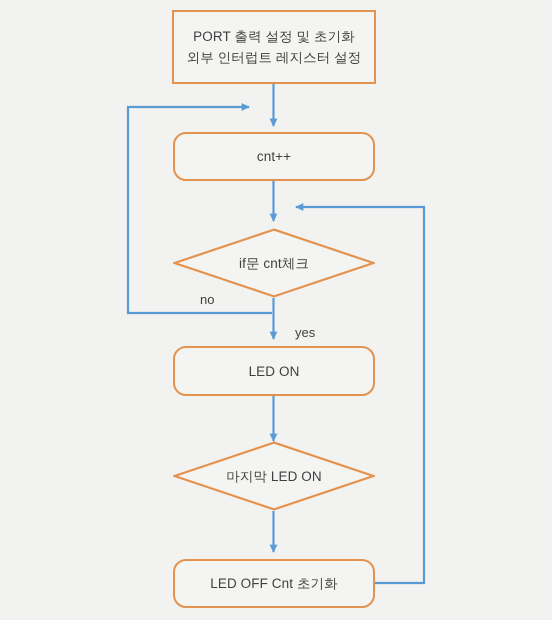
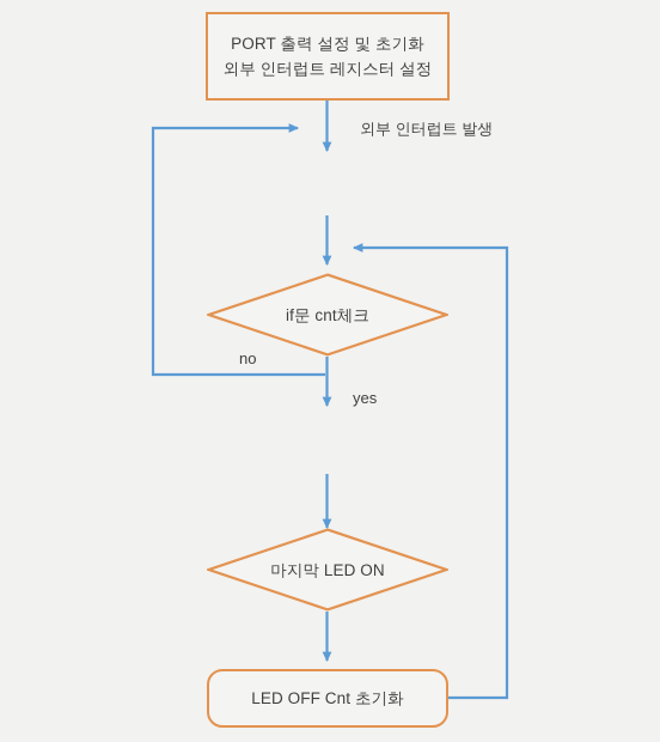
  PORT 출력 설정 및 초기화
  외부 인터럽트 레지스터 설정
- cnt++
  if문 cnt체크
- LED ON
  마지막 LED ON
  LED OFF Cnt 초기화
+ 외부 인터럽트 발생
  no
  yes
